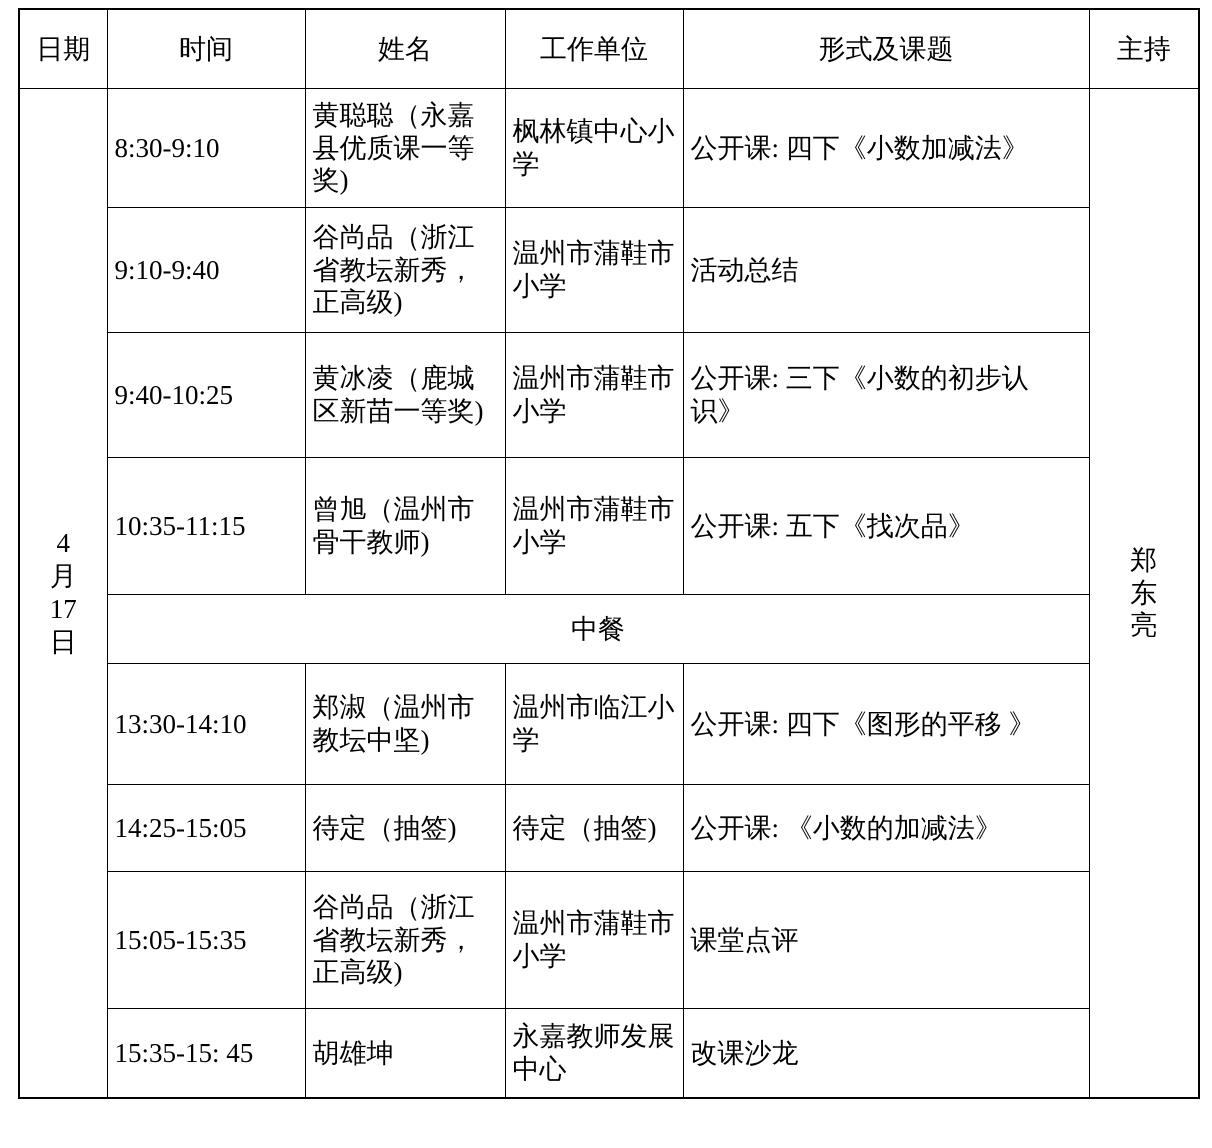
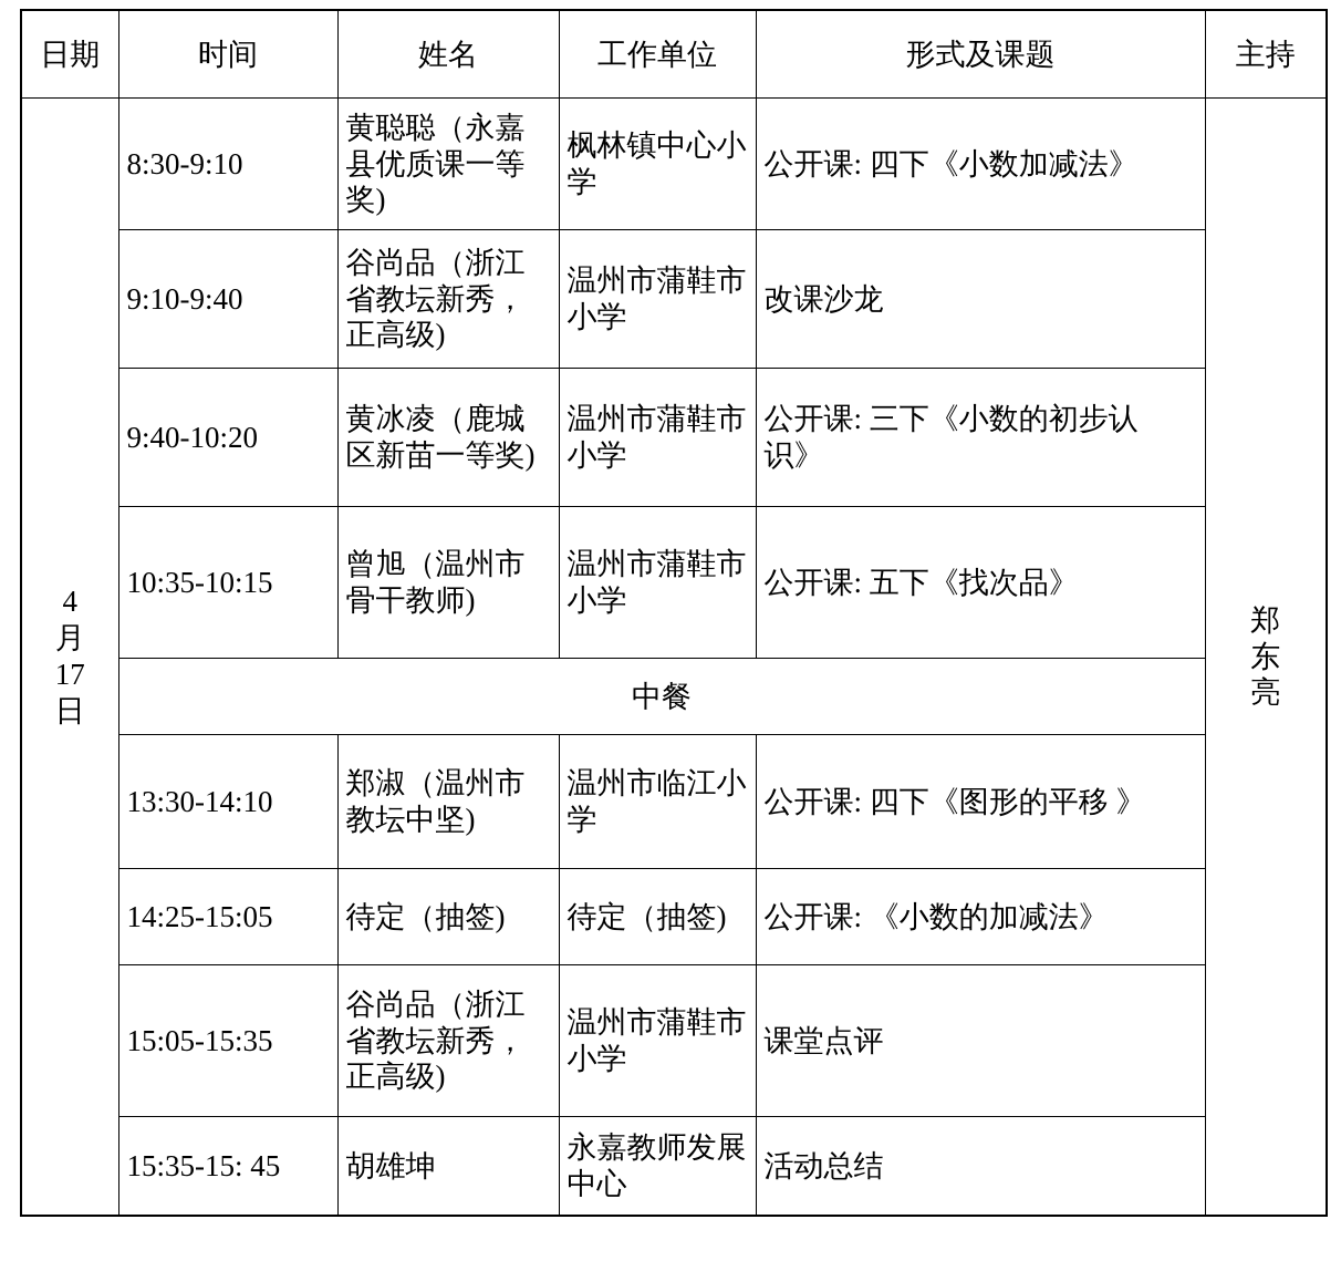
  日期	时间	姓名	工作单位	形式及课题	主持
  4 月 17 日	8:30-9:10	黄聪聪（永嘉县优质课一等奖)	枫林镇中心小学	公开课: 四下《小数加减法》	郑 东 亮
- 9:10-9:40	谷尚品（浙江省教坛新秀，正高级)	温州市蒲鞋市小学	活动总结
+ 9:10-9:40	谷尚品（浙江省教坛新秀，正高级)	温州市蒲鞋市小学	改课沙龙
- 9:40-10:25	黄冰凌（鹿城区新苗一等奖)	温州市蒲鞋市小学	公开课: 三下《小数的初步认识》
+ 9:40-10:20	黄冰凌（鹿城区新苗一等奖)	温州市蒲鞋市小学	公开课: 三下《小数的初步认识》
- 10:35-11:15	曾旭（温州市骨干教师)	温州市蒲鞋市小学	公开课: 五下《找次品》
+ 10:35-10:15	曾旭（温州市骨干教师)	温州市蒲鞋市小学	公开课: 五下《找次品》
  中餐
  13:30-14:10	郑淑（温州市教坛中坚)	温州市临江小学	公开课: 四下《图形的平移 》
  14:25-15:05	待定（抽签)	待定（抽签)	公开课: 《小数的加减法》
  15:05-15:35	谷尚品（浙江省教坛新秀，正高级)	温州市蒲鞋市小学	课堂点评
- 15:35-15: 45	胡雄坤	永嘉教师发展中心	改课沙龙
+ 15:35-15: 45	胡雄坤	永嘉教师发展中心	活动总结
